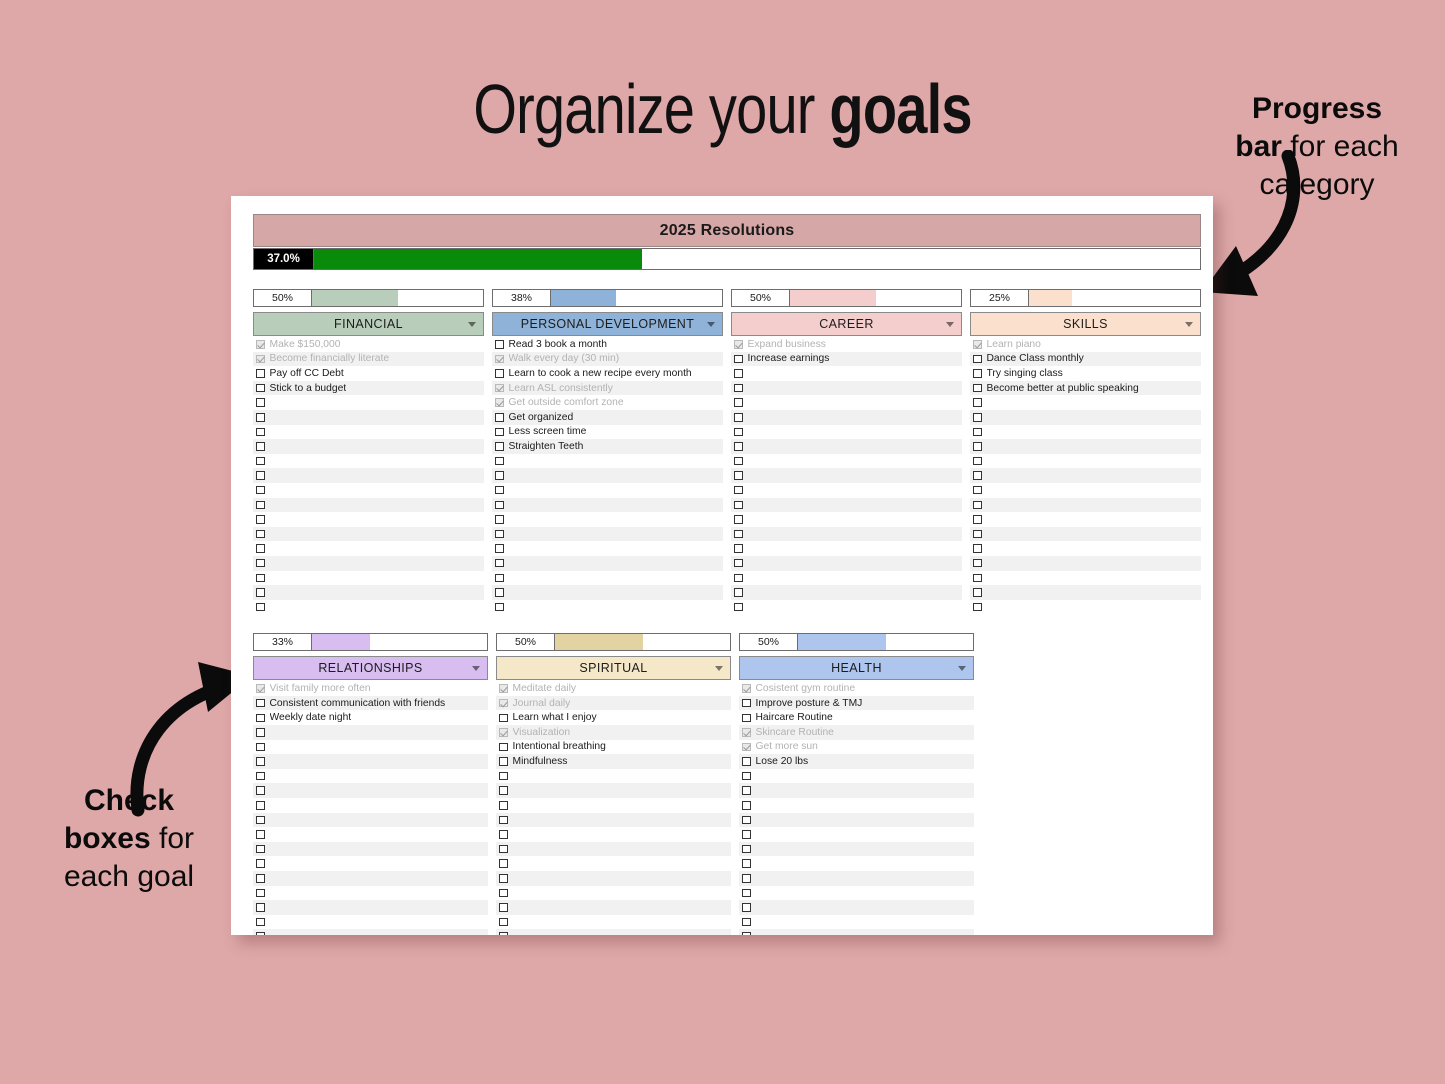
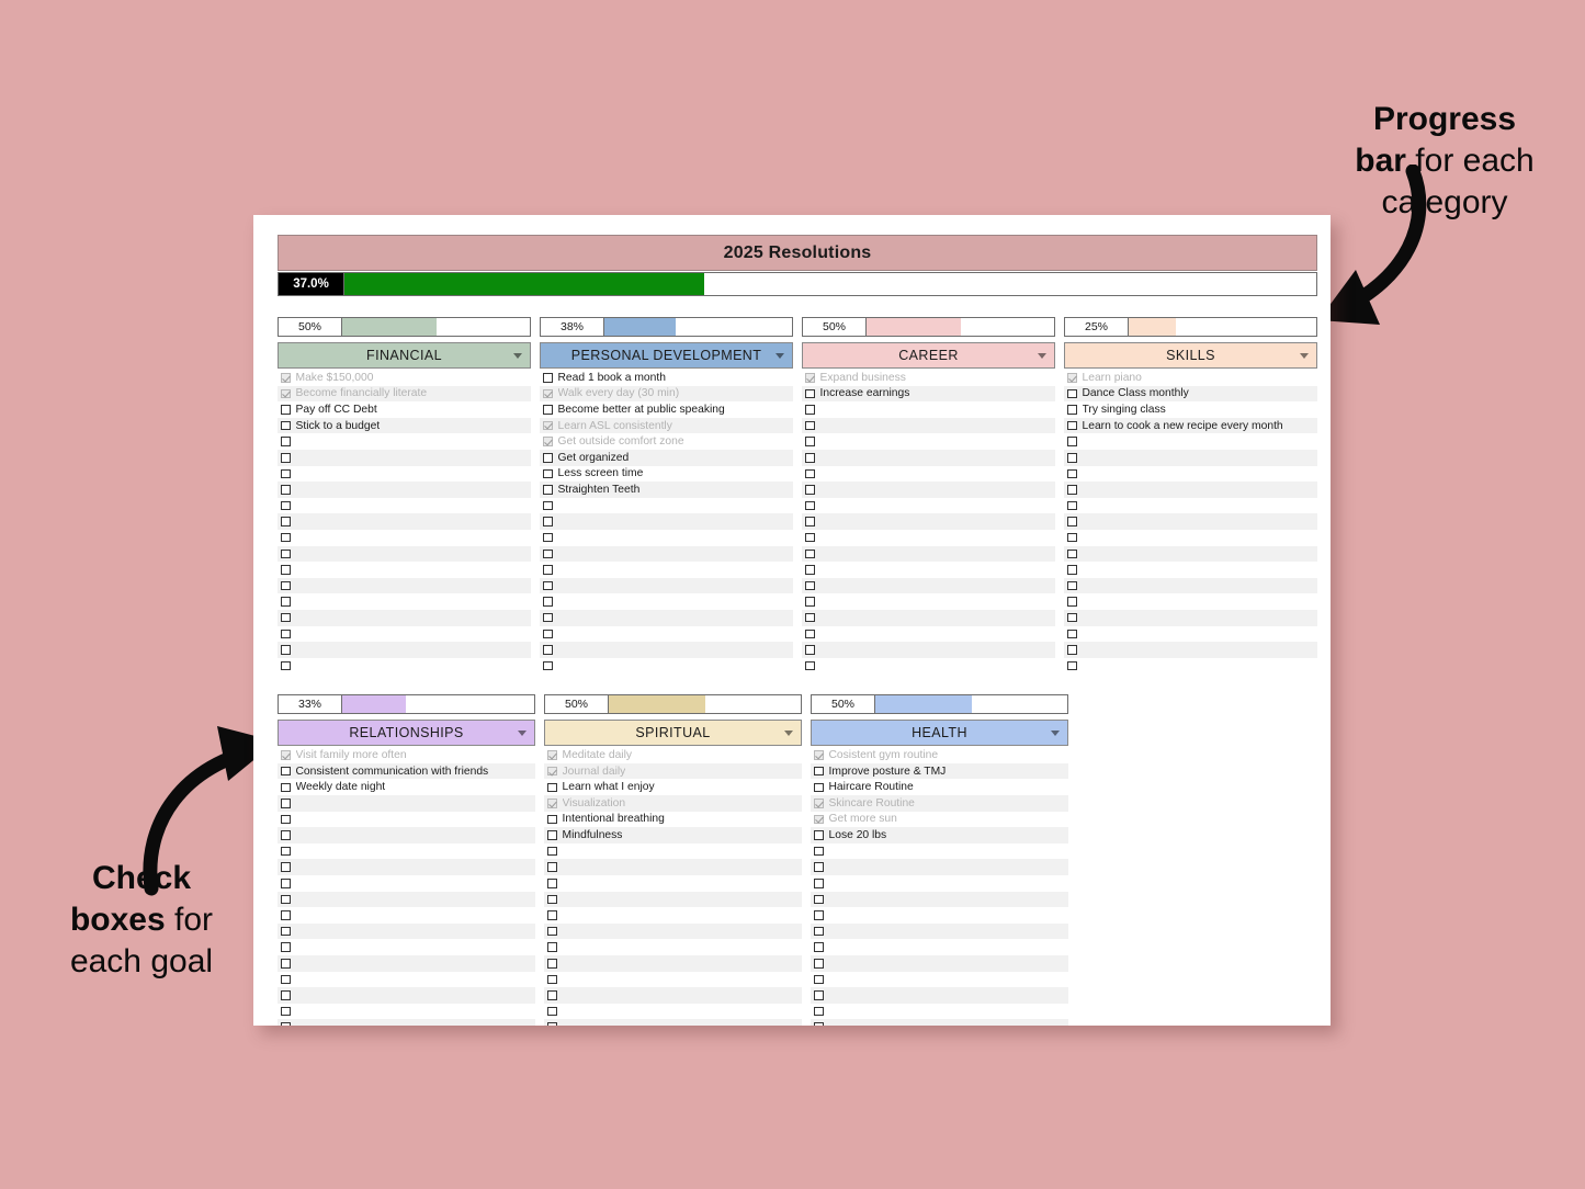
- Organize your goals
  Progress
  bar for each
  caegory
  Chck
  boxes for
  each goal
  2025 Resolutions
  37.0%
  50%
  FINANCIAL
  Make $150,000
  Become financially literate
  Pay off CC Debt
  Stick to a budget
  38%
  PERSONAL DEVELOPMENT
- Read 3 book a month
+ Read 1 book a month
  Walk every day (30 min)
- Learn to cook a new recipe every month
+ Become better at public speaking
  Learn ASL consistently
  Get outside comfort zone
  Get organized
  Less screen time
  Straighten Teeth
  50%
  CAREER
  Expand business
  Increase earnings
  25%
  SKILLS
  Learn piano
  Dance Class monthly
  Try singing class
- Become better at public speaking
+ Learn to cook a new recipe every month
  33%
  RELATIONSHIPS
  Visit family more often
  Consistent communication with friends
  Weekly date night
  50%
  SPIRITUAL
  Meditate daily
  Journal daily
  Learn what I enjoy
  Visualization
  Intentional breathing
  Mindfulness
  50%
  HEALTH
  Cosistent gym routine
  Improve posture & TMJ
  Haircare Routine
  Skincare Routine
  Get more sun
  Lose 20 lbs
